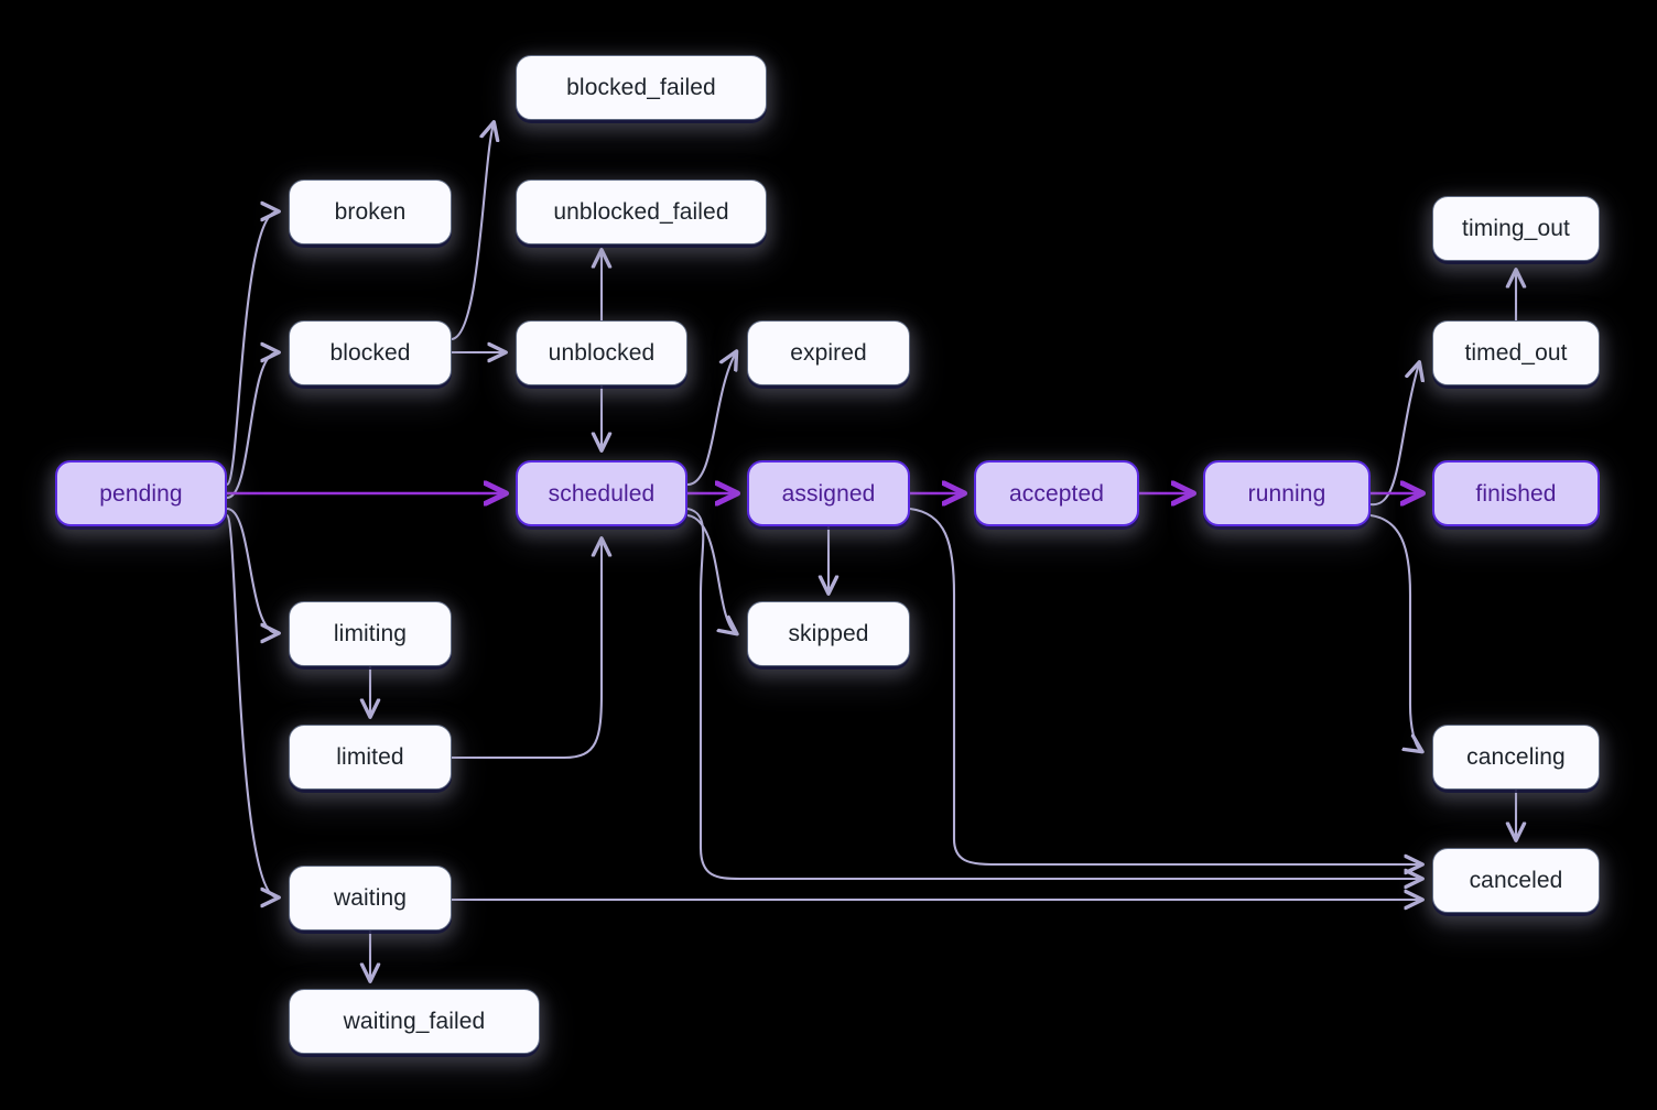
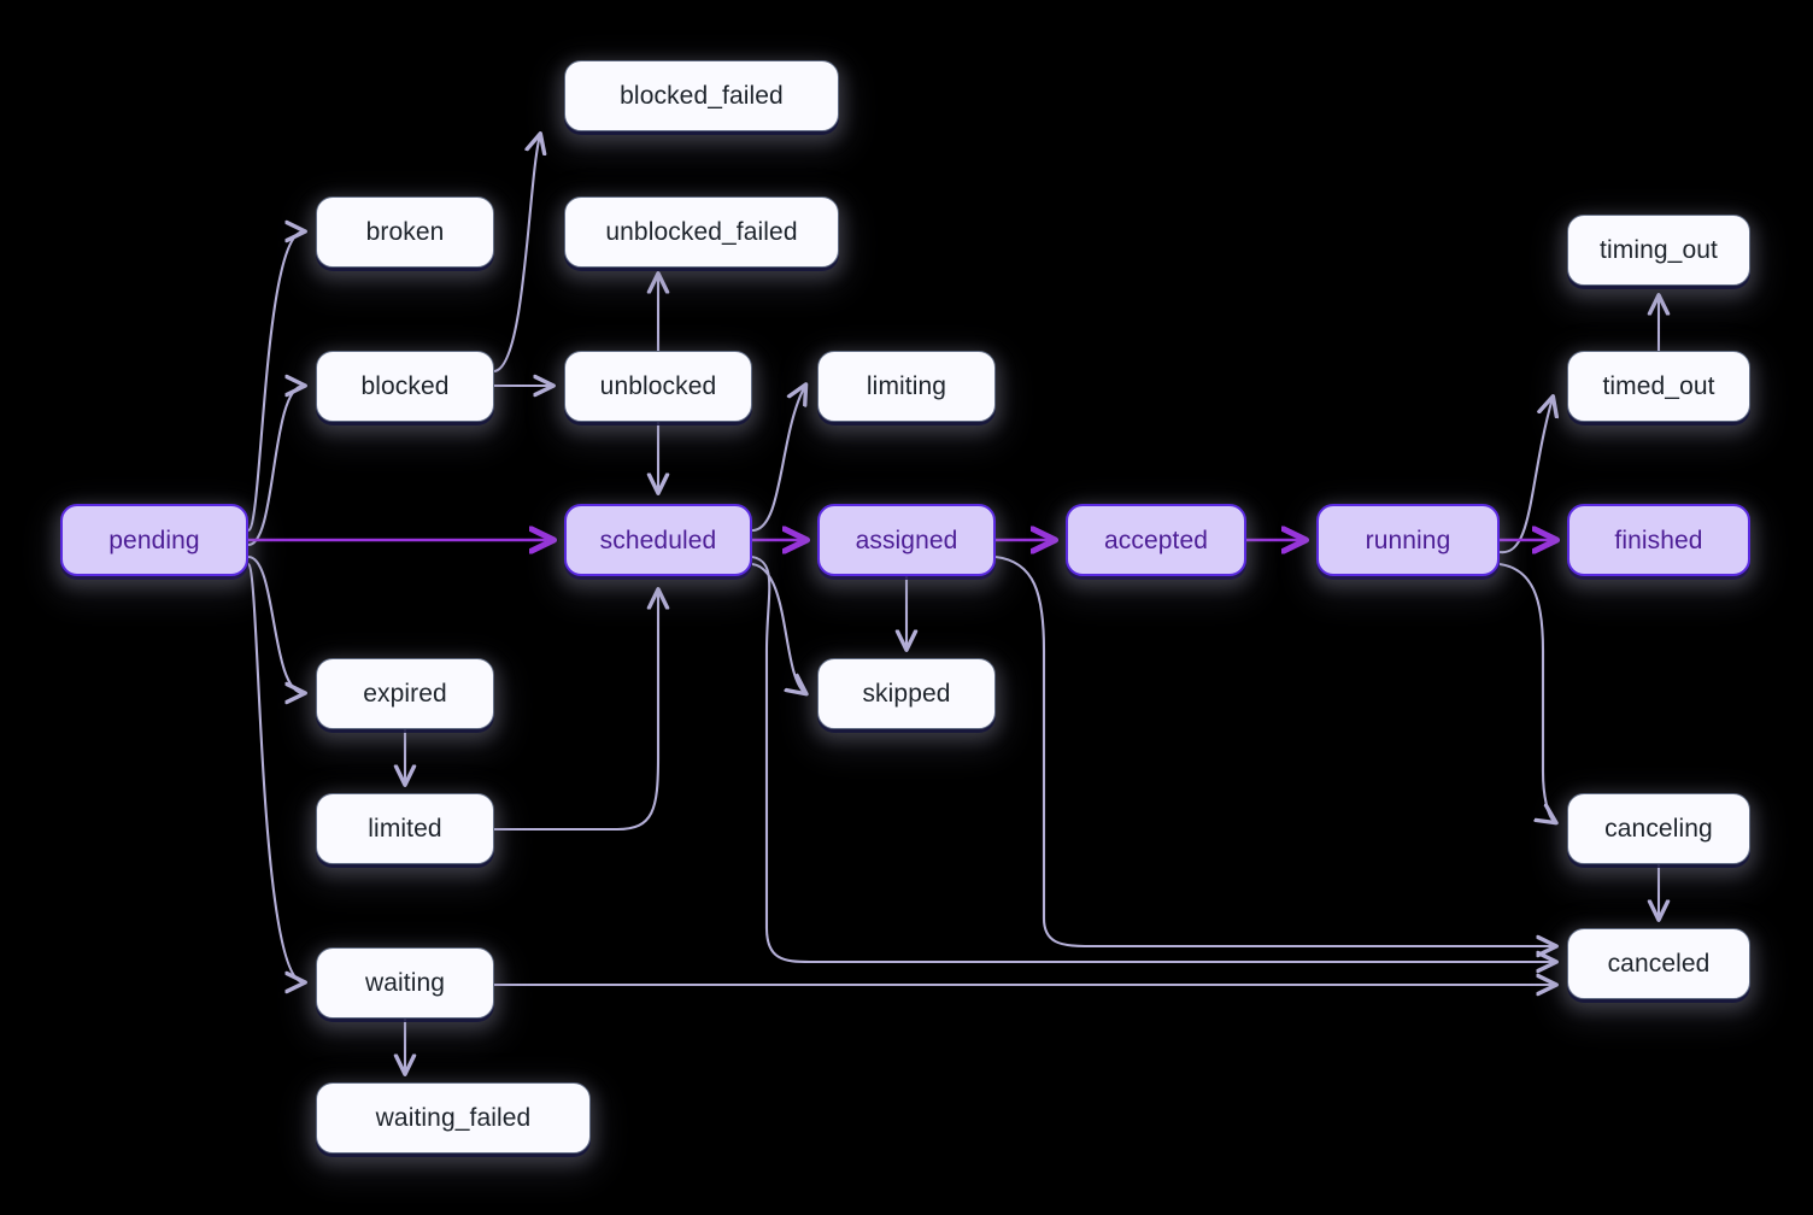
  pending
  broken
  blocked
- limiting
+ expired
  limited
  waiting
  waiting_failed
  blocked_failed
  unblocked_failed
  unblocked
  scheduled
- expired
+ limiting
  assigned
  skipped
  accepted
  running
  timing_out
  timed_out
  finished
  canceling
  canceled
